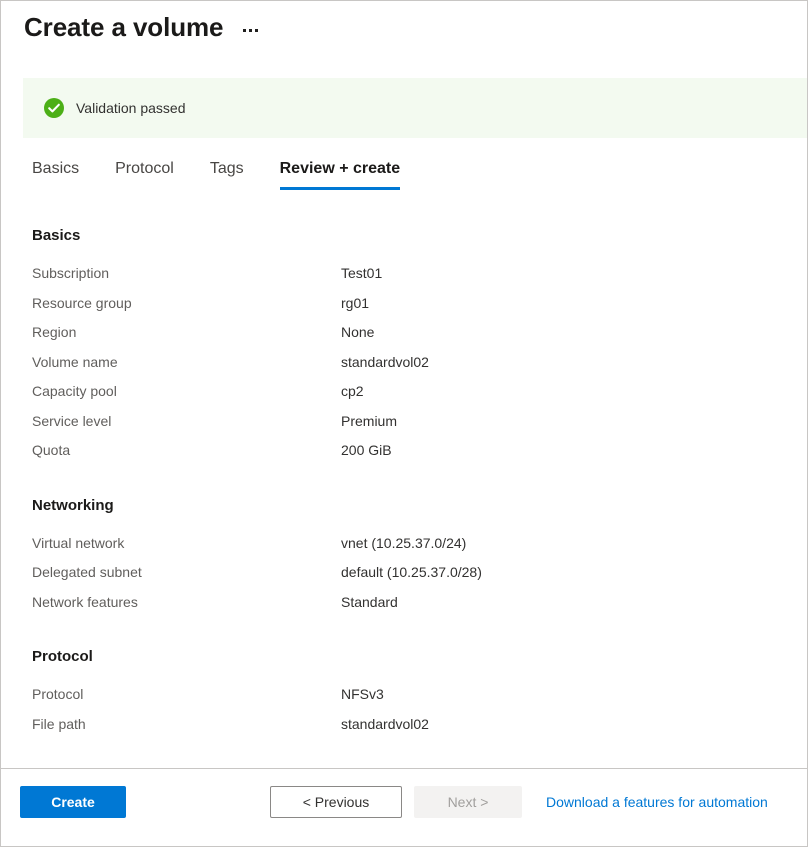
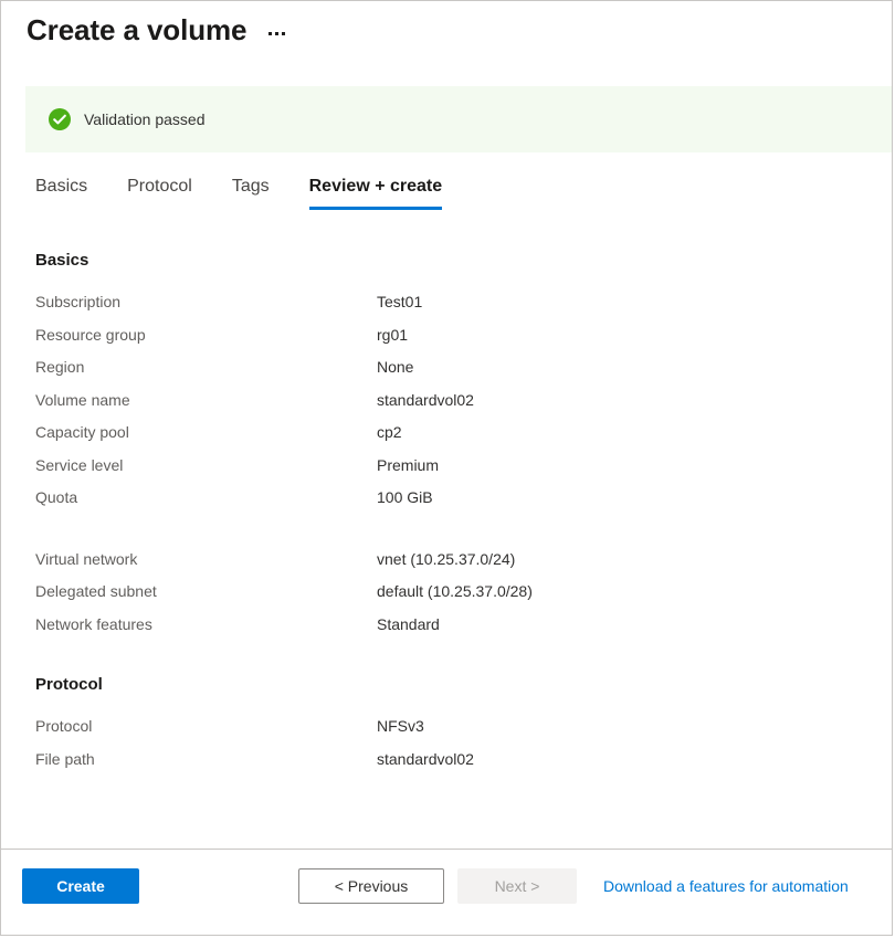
  Create a volume
  Validation passed
  Basics
  Protocol
  Tags
  Review + create
  Basics
  Subscription
  Test01
  Resource group
  rg01
  Region
  None
  Volume name
  standardvol02
  Capacity pool
  cp2
  Service level
  Premium
  Quota
- 200 GiB
+ 100 GiB
- Networking
  Virtual network
  vnet (10.25.37.0/24)
  Delegated subnet
  default (10.25.37.0/28)
  Network features
  Standard
  Protocol
  Protocol
  NFSv3
  File path
  standardvol02
  Create
  < Previous
  Next >
  Download a features for automation
